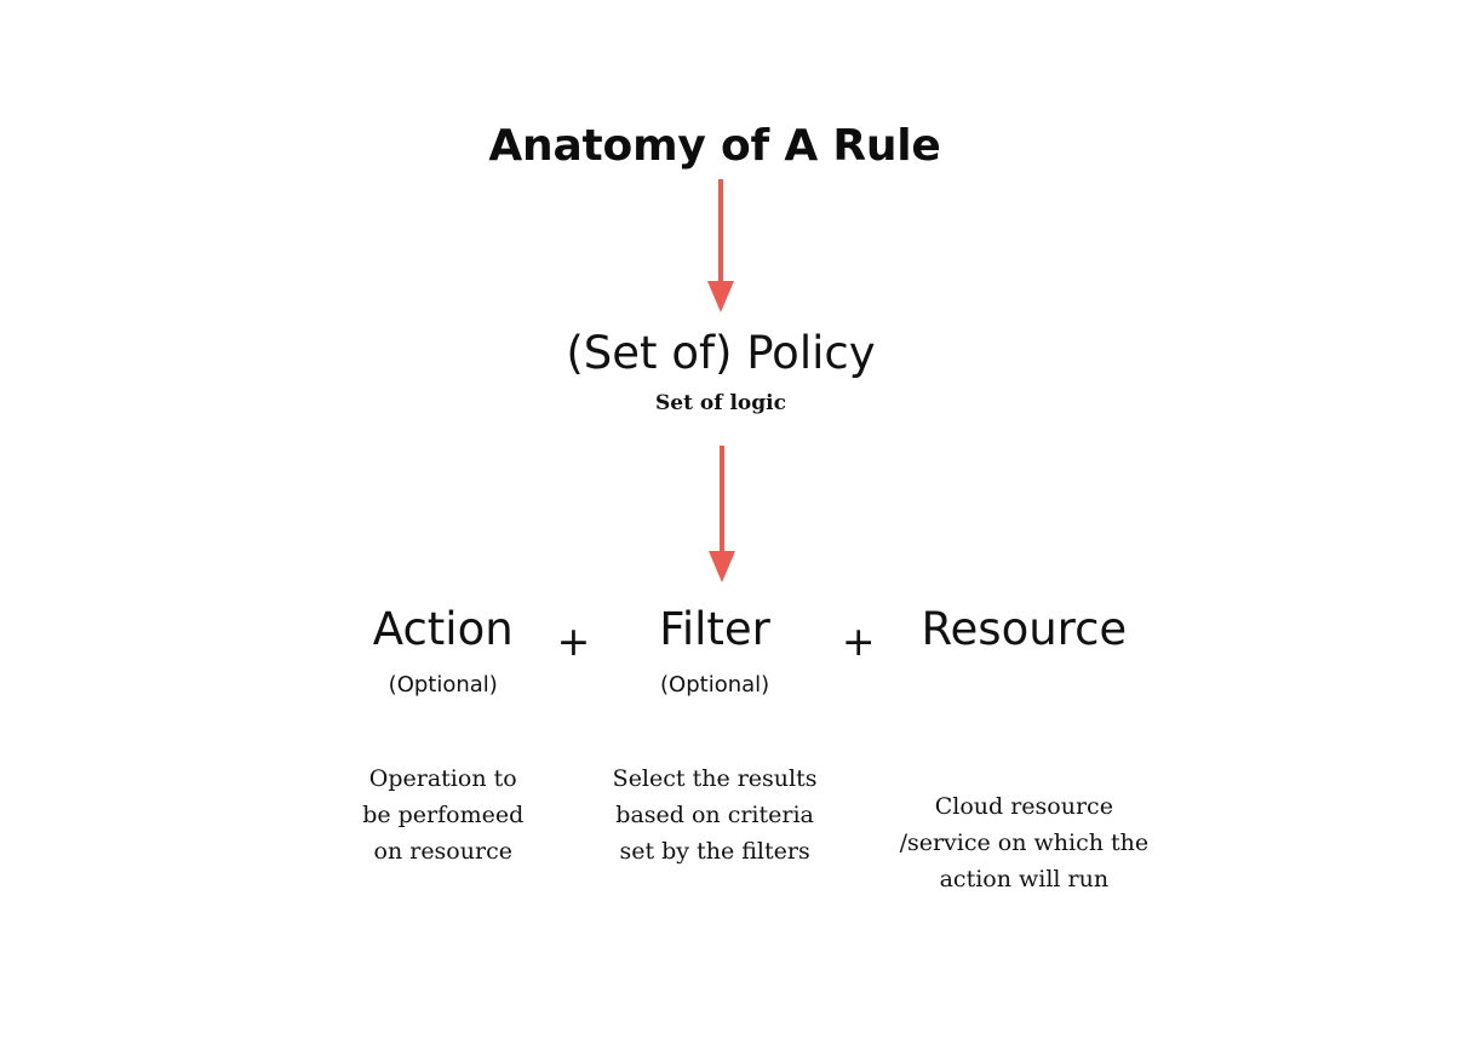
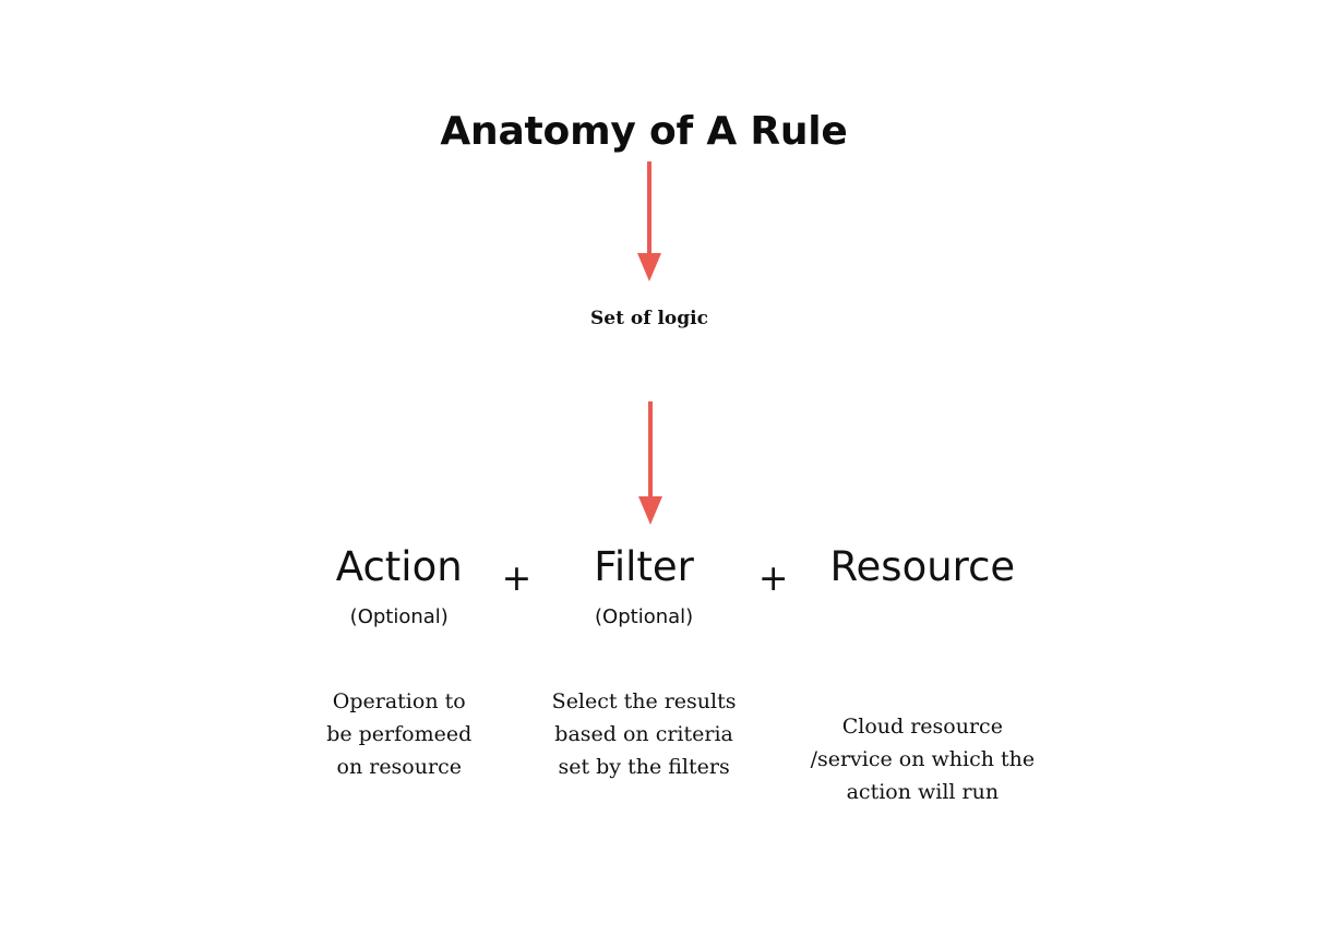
  Anatomy of A Rule
- (Set of) Policy
  Set of logic
  Action
  (Optional)
  Operation to
  be perfomeed
  on resource
  +
  Filter
  (Optional)
  Select the results
  based on criteria
  set by the filters
  +
  Resource
  Cloud resource
  /service on which the
  action will run
